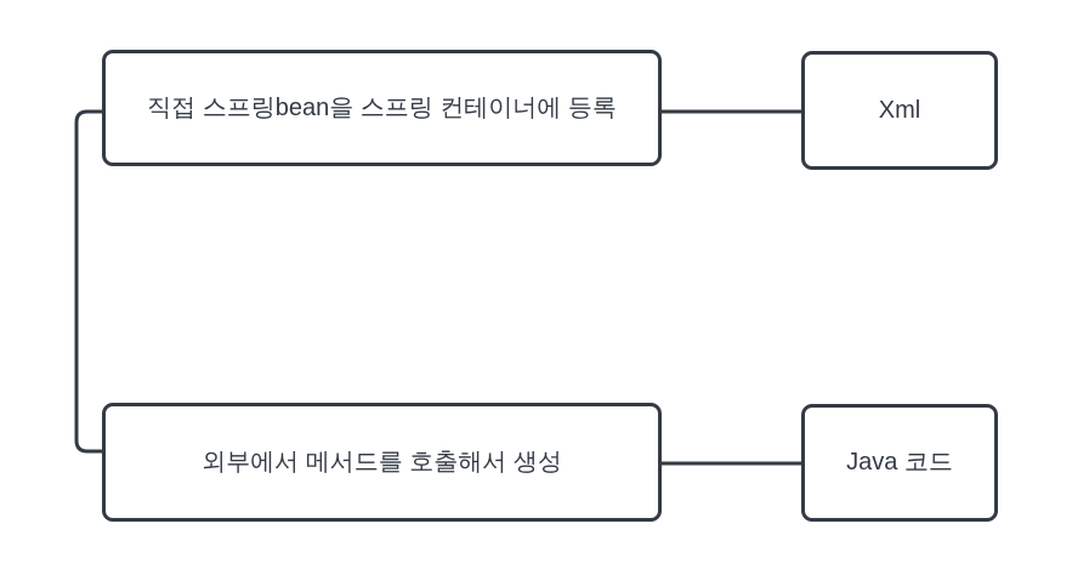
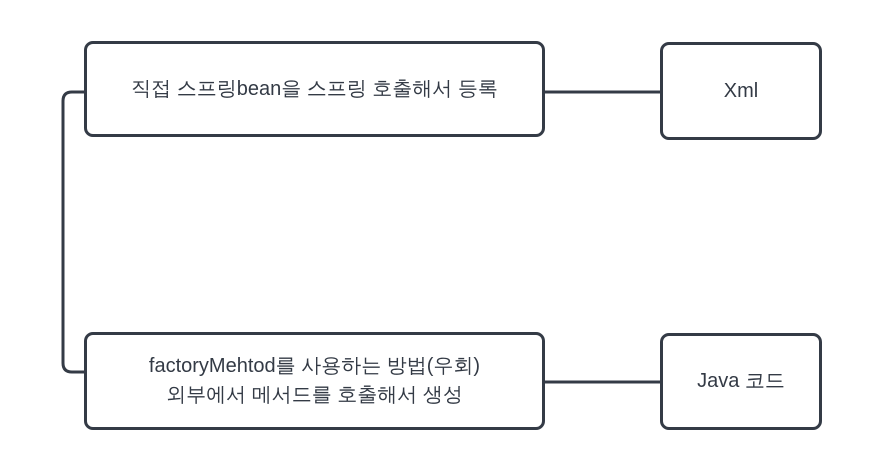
- 직접 스프링bean을 스프링 컨테이너에 등록
+ 직접 스프링bean을 스프링 호출해서 등록
  Xml
+ factoryMehtod를 사용하는 방법(우회)
  외부에서 메서드를 호출해서 생성
  Java 코드
